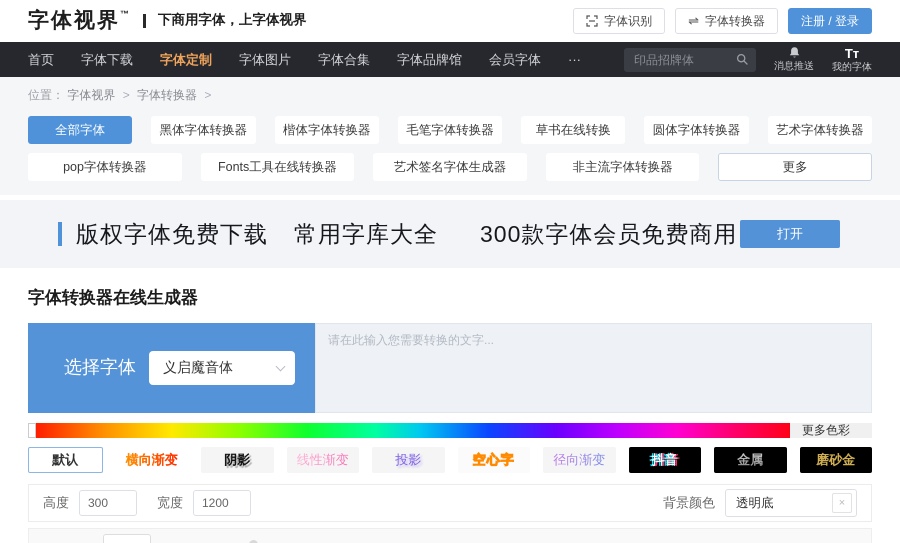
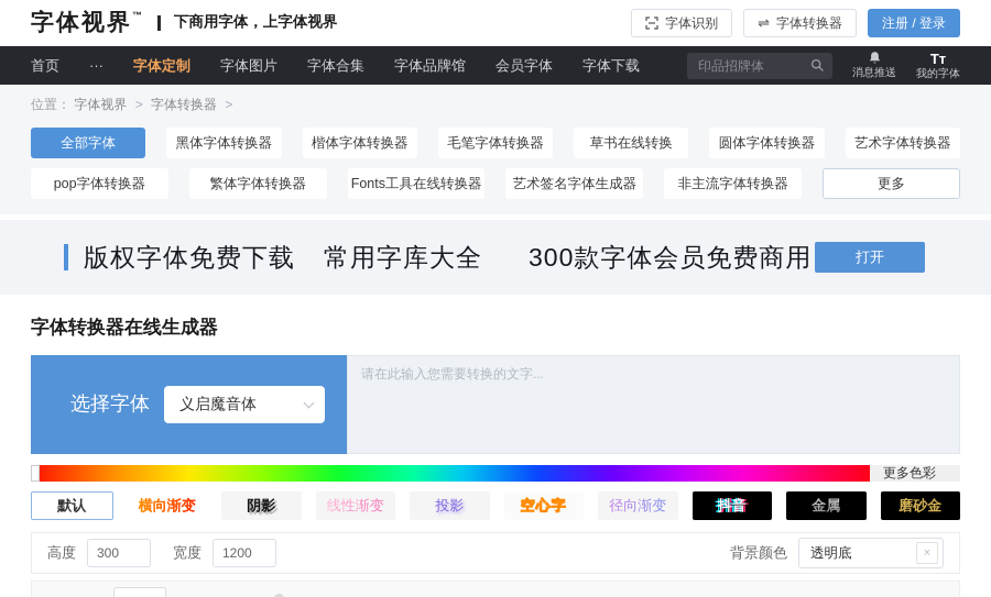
  字体视界
  ™
  下商用字体，上字体视界
  字体识别
  ⇌
  字体转换器
  注册 / 登录
  首页
- 字体下载
+ ···
  字体定制
  字体图片
  字体合集
  字体品牌馆
  会员字体
- ···
+ 字体下载
  印品招牌体
  消息推送
  Tт
  我的字体
  位置： 字体视界 > 字体转换器 >
  全部字体
  黑体字体转换器
  楷体字体转换器
  毛笔字体转换器
  草书在线转换
  圆体字体转换器
  艺术字体转换器
  pop字体转换器
+ 繁体字体转换器
  Fonts工具在线转换器
  艺术签名字体生成器
  非主流字体转换器
  更多
  版权字体免费下载
  常用字库大全
  300款字体会员免费商用
  打开
  字体转换器在线生成器
  选择字体
  义启魔音体
  请在此输入您需要转换的文字...
  更多色彩
  默认
  横向渐变
  阴影
  线性渐变
  投影
  空心字
  径向渐变
  抖音
  金属
  磨砂金
  高度
  300
  宽度
  1200
  背景颜色
  透明底
  ×
